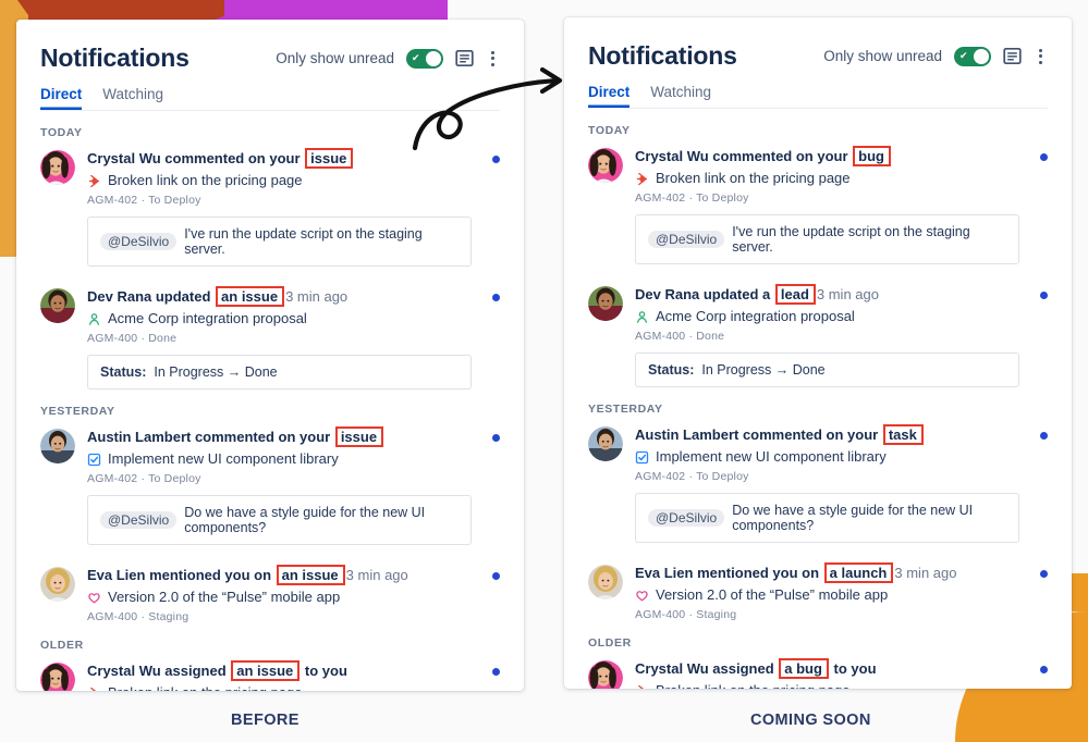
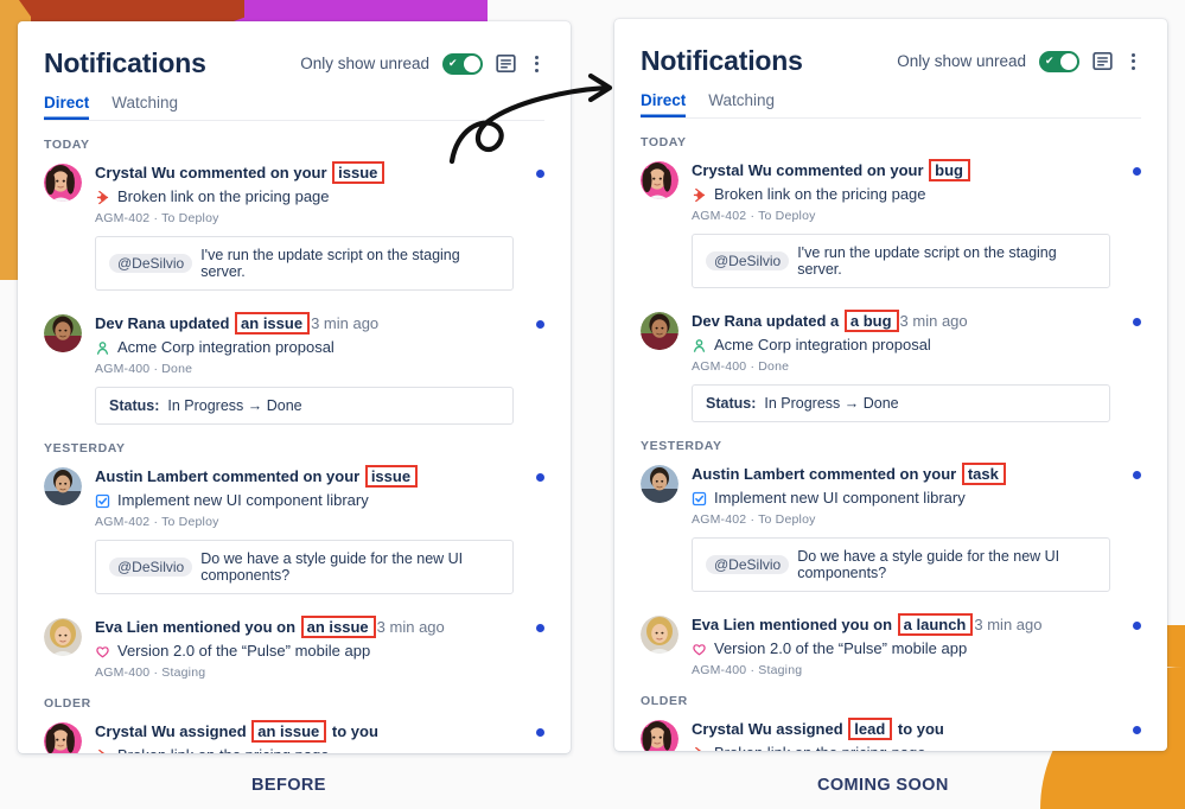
  Notifications
  Only show unread
  ✔
  Direct
  Watching
  TODAY
  Crystal Wu commented on your
  issue
  Broken link on the pricing page
  AGM-402 · To Deploy
  @DeSilvio
  I've run the update script on the staging server.
  Dev Rana updated
  an issue
  3 min ago
  Acme Corp integration proposal
  AGM-400 · Done
  Status:
  In Progress → Done
  YESTERDAY
  Austin Lambert commented on your
  issue
  Implement new UI component library
  AGM-402 · To Deploy
  @DeSilvio
  Do we have a style guide for the new UI components?
  Eva Lien mentioned you on
  an issue
  3 min ago
  Version 2.0 of the “Pulse” mobile app
  AGM-400 · Staging
  OLDER
  Crystal Wu assigned
  an issue
  to you
  Notifications
  Only show unread
  ✔
  Direct
  Watching
  TODAY
  Crystal Wu commented on your
  bug
  Broken link on the pricing page
  AGM-402 · To Deploy
  @DeSilvio
  I've run the update script on the staging server.
  Dev Rana updated a
- lead
+ a bug
  3 min ago
  Acme Corp integration proposal
  AGM-400 · Done
  Status:
  In Progress → Done
  YESTERDAY
  Austin Lambert commented on your
  task
  Implement new UI component library
  AGM-402 · To Deploy
  @DeSilvio
  Do we have a style guide for the new UI components?
  Eva Lien mentioned you on
  a launch
  3 min ago
  Version 2.0 of the “Pulse” mobile app
  AGM-400 · Staging
  OLDER
  Crystal Wu assigned
- a bug
+ lead
  to you
  BEFORE
  COMING SOON
